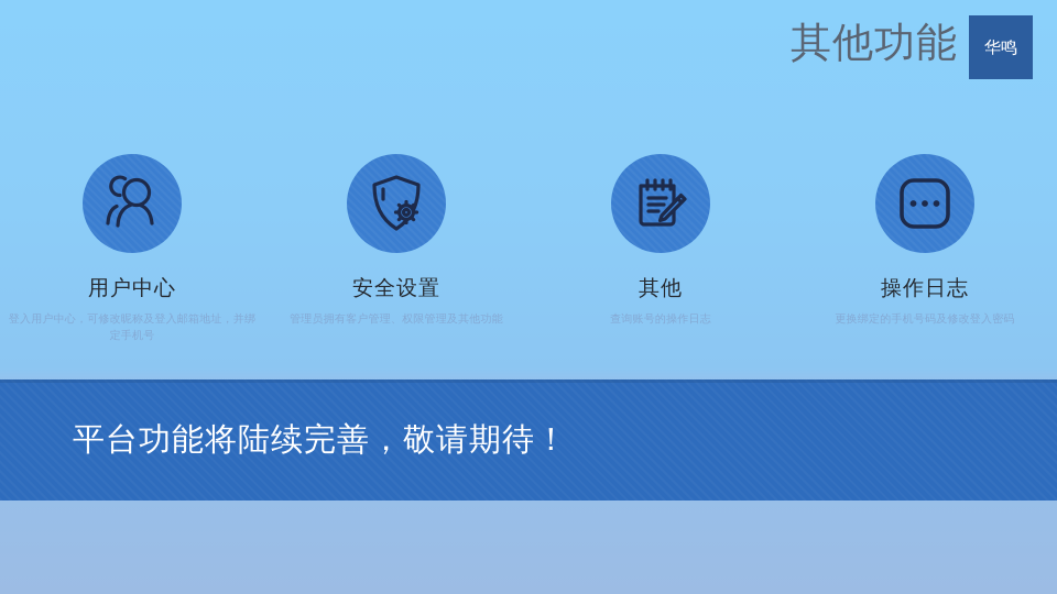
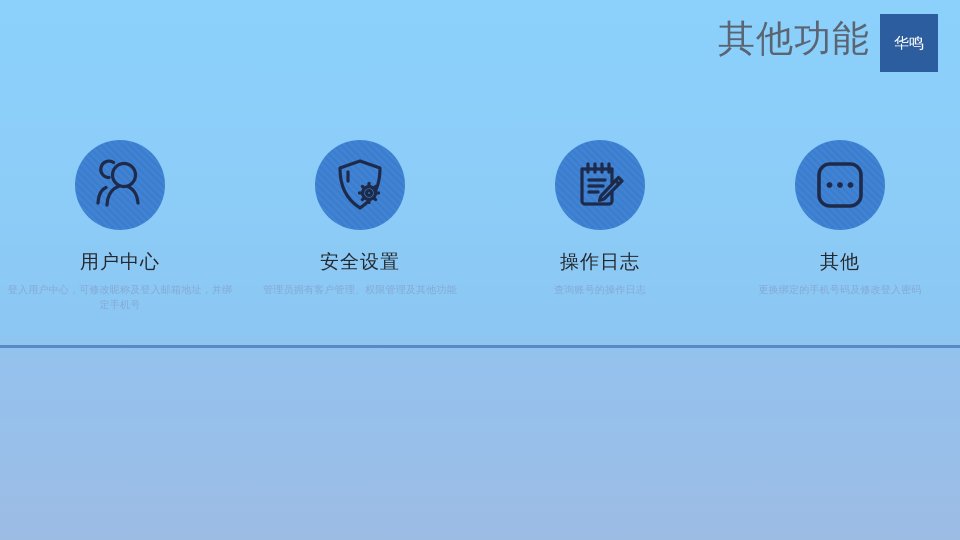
  其他功能
  华鸣
  用户中心
  登入用户中心，可修改昵称及登入邮箱地址，并绑定手机号
  安全设置
  管理员拥有客户管理、权限管理及其他功能
- 其他
+ 操作日志
  查询账号的操作日志
- 操作日志
+ 其他
  更换绑定的手机号码及修改登入密码
- 平台功能将陆续完善，敬请期待！
